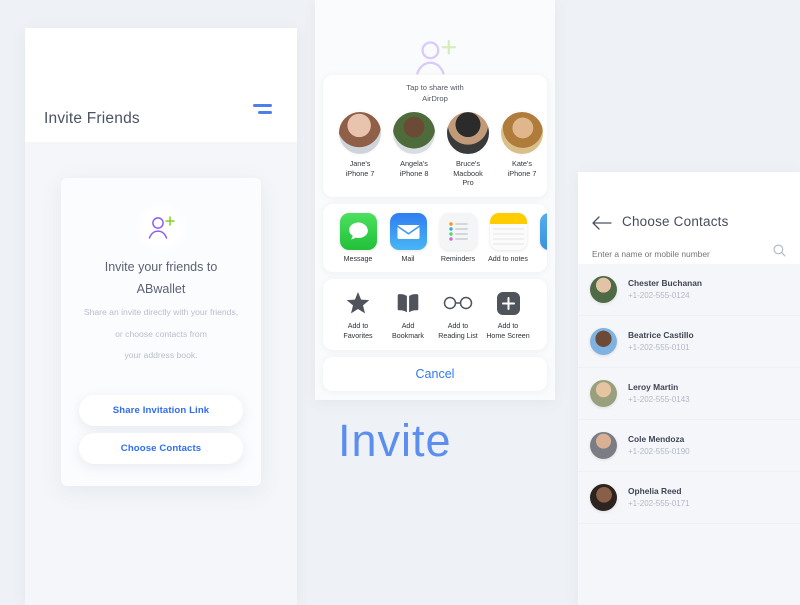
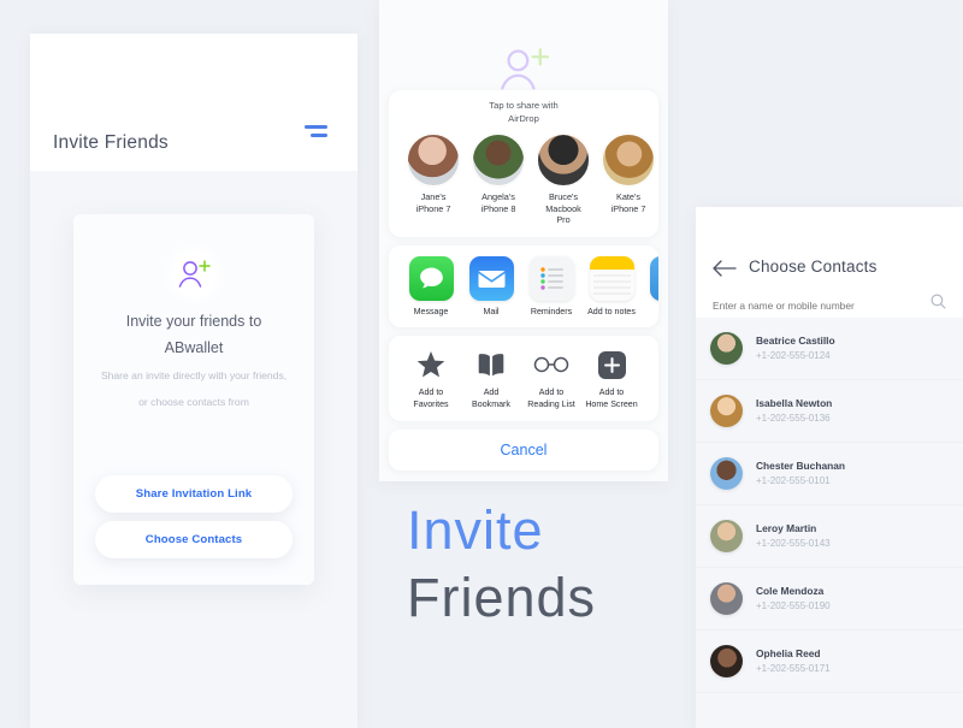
  Invite Friends
  Invite your friends to
  ABwallet
  Share an invite directly with your friends,
  or choose contacts from
- your address book.
  Share Invitation Link
  Choose Contacts
  Tap to share with
  AirDrop
  Jane's
  iPhone 7
  Angela's
  iPhone 8
  Bruce's
  Macbook
  Pro
  Kate's
  iPhone 7
  Message
  Mail
  Reminders
  Add to notes
  Add to
  Favorites
  Add
  Bookmark
  Add to
  Reading List
  Add to
  Home Screen
  Cancel
  Invite
+ Friends
  Choose Contacts
  Enter a name or mobile number
- Chester Buchanan
+ Beatrice Castillo
  +1-202-555-0124
+ Isabella Newton
+ +1-202-555-0136
- Beatrice Castillo
+ Chester Buchanan
  +1-202-555-0101
  Leroy Martin
  +1-202-555-0143
  Cole Mendoza
  +1-202-555-0190
  Ophelia Reed
  +1-202-555-0171
